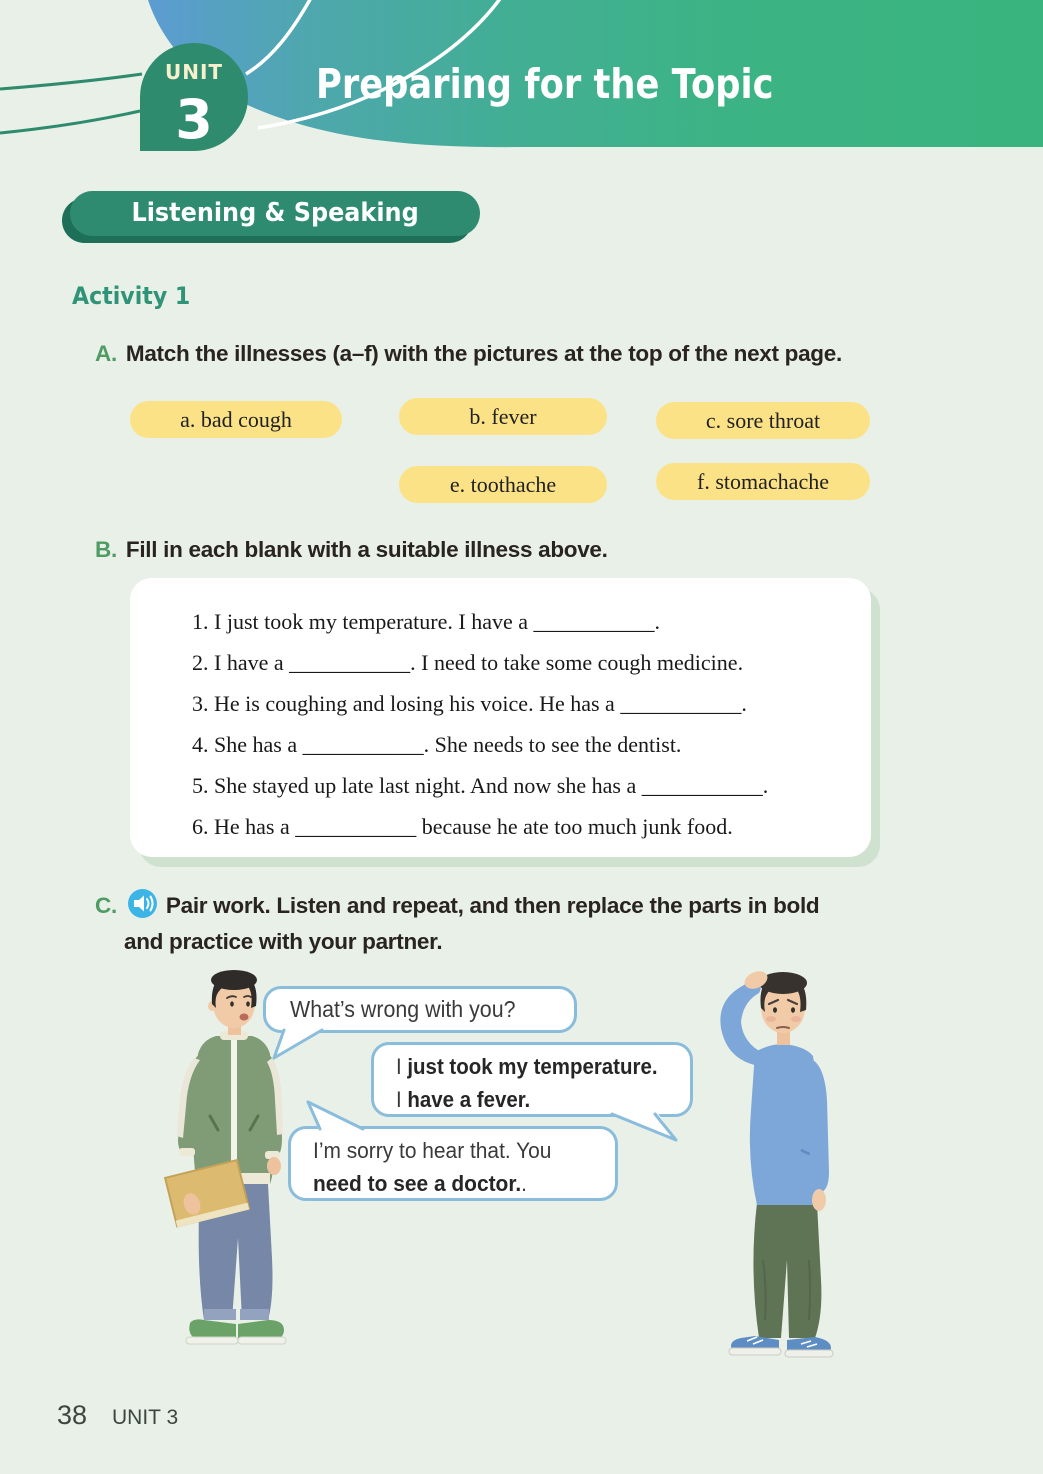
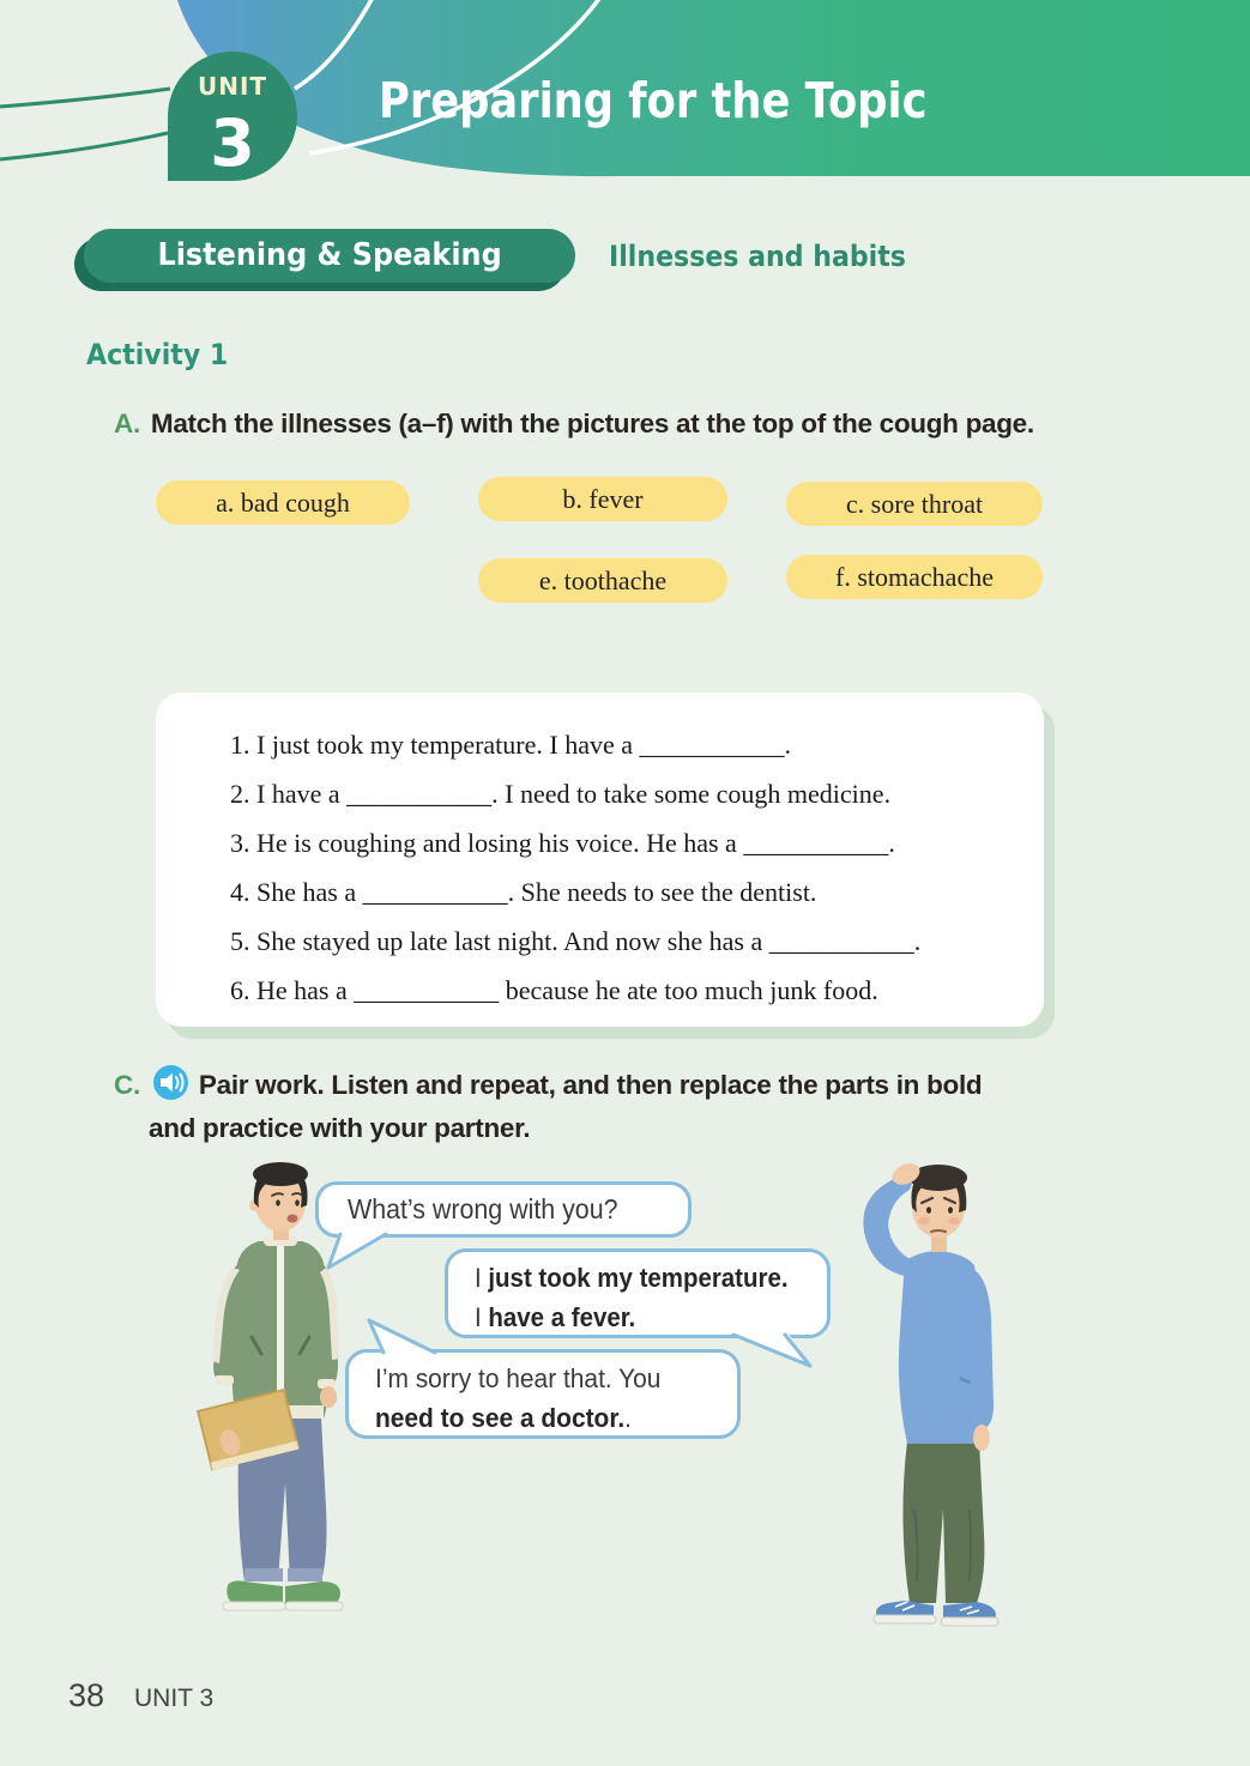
  UNIT
  3
  Preparing for the Topic
  Listening & Speaking
+ Illnesses and habits
  Activity 1
  A.
- Match the illnesses (a–f) with the pictures at the top of the next page.
+ Match the illnesses (a–f) with the pictures at the top of the cough page.
  a. bad cough
  b. fever
  c. sore throat
  e. toothache
  f. stomachache
- B.
- Fill in each blank with a suitable illness above.
  1. I just took my temperature. I have a ___________.
  2. I have a ___________. I need to take some cough medicine.
  3. He is coughing and losing his voice. He has a ___________.
  4. She has a ___________. She needs to see the dentist.
  5. She stayed up late last night. And now she has a ___________.
  6. He has a ___________ because he ate too much junk food.
  C.
  Pair work. Listen and repeat, and then replace the parts in bold
  and practice with your partner.
  What’s wrong with you?
  I just took my temperature.
  I have a fever.
  I’m sorry to hear that. You
  need to see a doctor..
  38
  UNIT 3
